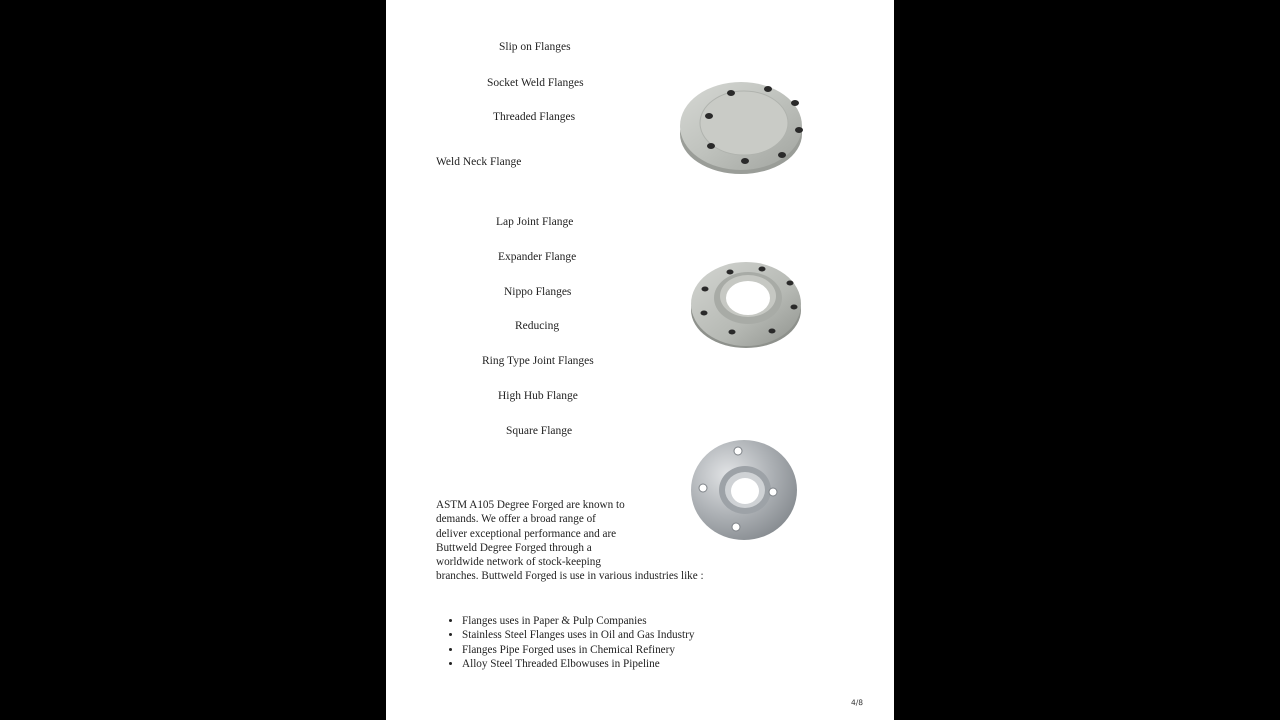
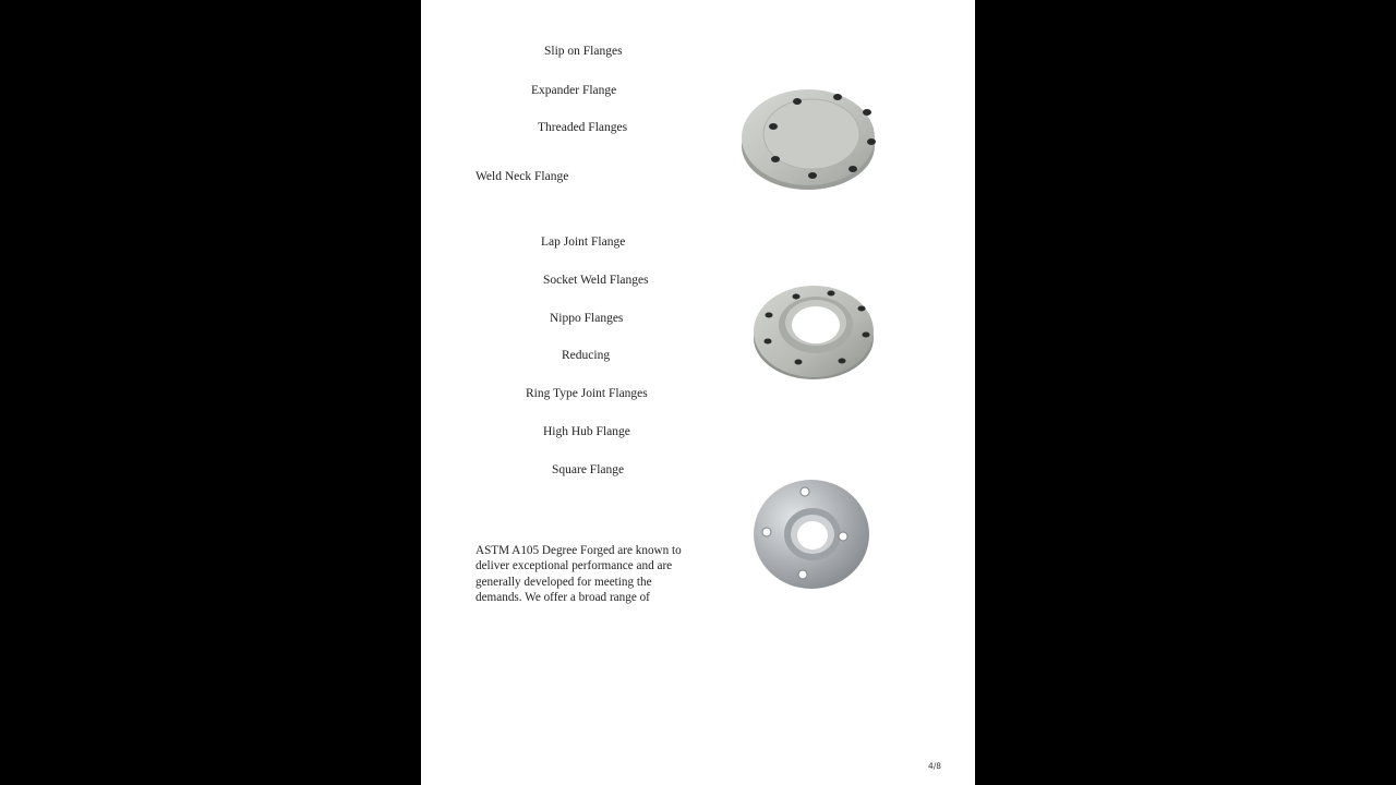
  Slip on Flanges
- Socket Weld Flanges
+ Expander Flange
  Threaded Flanges
  Weld Neck Flange
  Lap Joint Flange
- Expander Flange
+ Socket Weld Flanges
  Nippo Flanges
  Reducing
  Ring Type Joint Flanges
  High Hub Flange
  Square Flange
  ASTM A105 Degree Forged are known to
- demands. We offer a broad range of
+ deliver exceptional performance and are
+ generally developed for meeting the
- deliver exceptional performance and are
+ demands. We offer a broad range of
- Buttweld Degree Forged through a
- worldwide network of stock-keeping
- branches. Buttweld Forged is use in various industries like :
- Flanges uses in Paper & Pulp Companies
- Stainless Steel Flanges uses in Oil and Gas Industry
- Flanges Pipe Forged uses in Chemical Refinery
- Alloy Steel Threaded Elbowuses in Pipeline
  4/8
